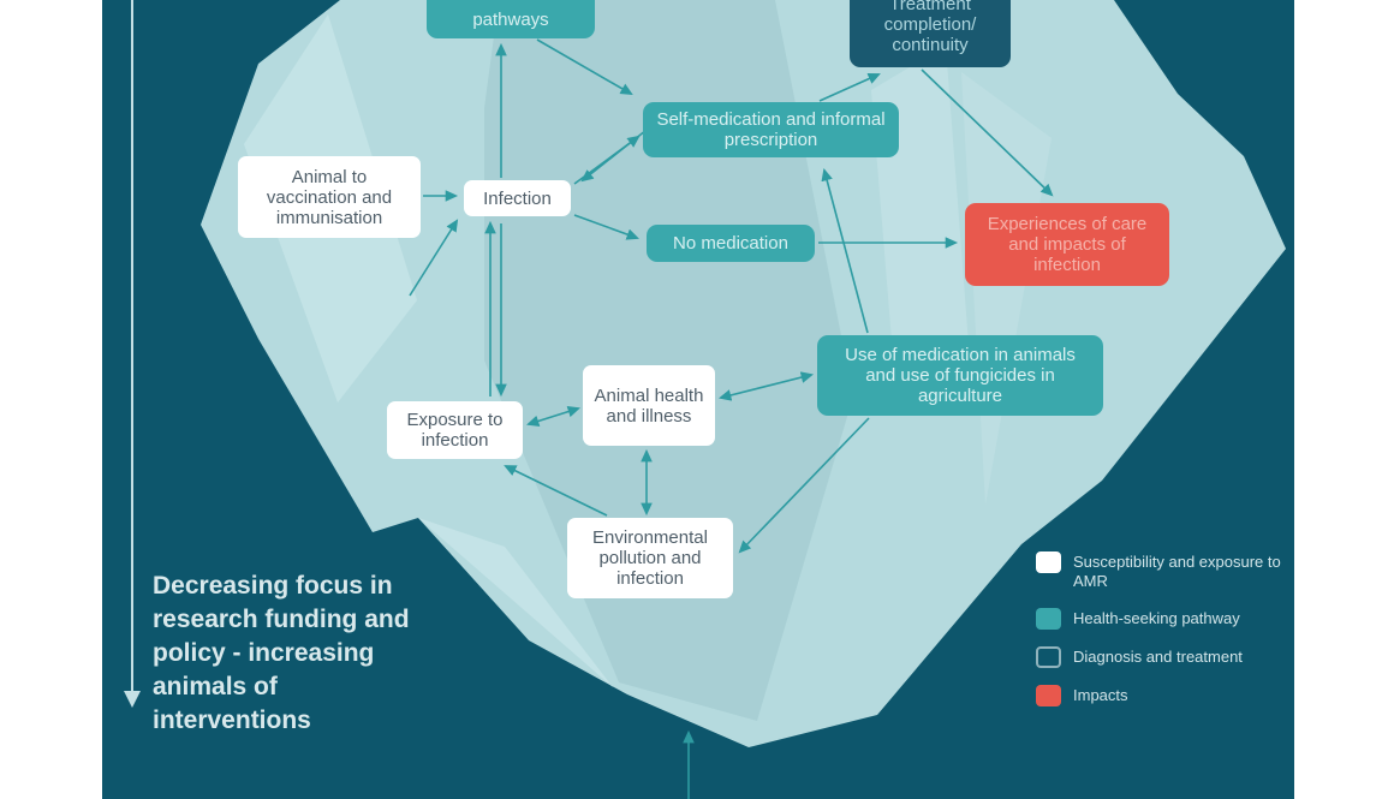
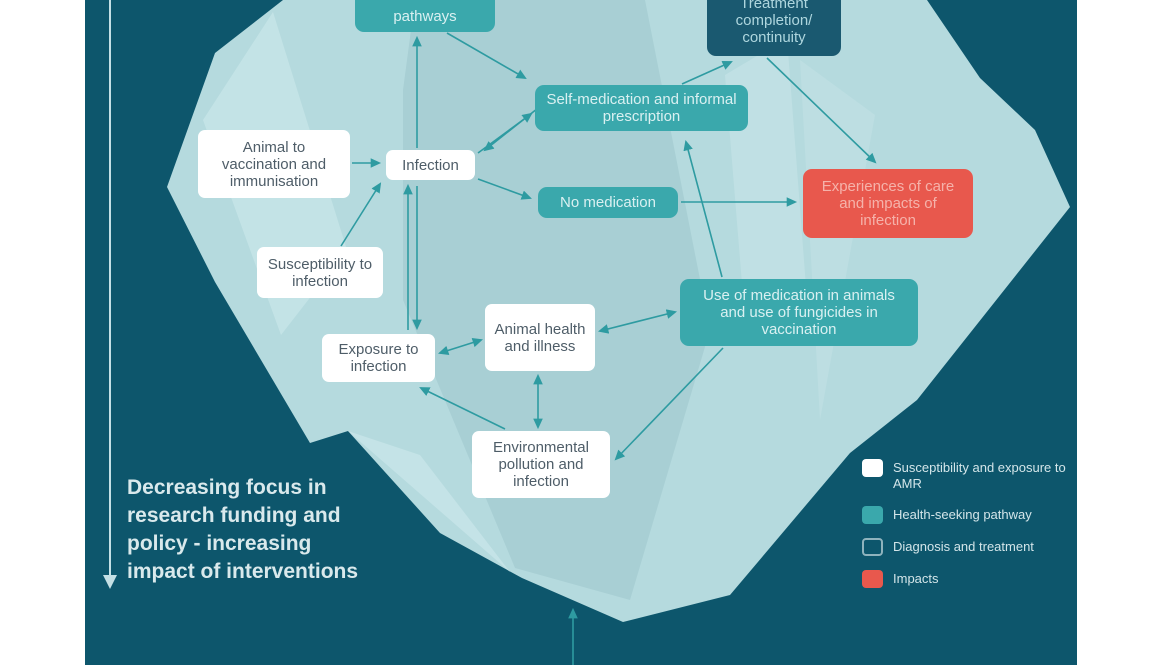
  pathways
  Treatment completion/ continuity
  Self-medication and informal prescription
  Animal to vaccination and immunisation
  Infection
  No medication
  Experiences of care and impacts of infection
+ Susceptibility to infection
- Use of medication in animals and use of fungicides in agriculture
+ Use of medication in animals and use of fungicides in vaccination
  Animal health and illness
  Exposure to infection
  Environmental pollution and infection
- Decreasing focus in research funding and policy - increasing animals of interventions
+ Decreasing focus in research funding and policy - increasing impact of interventions
  Susceptibility and exposure to AMR
  Health-seeking pathway
  Diagnosis and treatment
  Impacts
